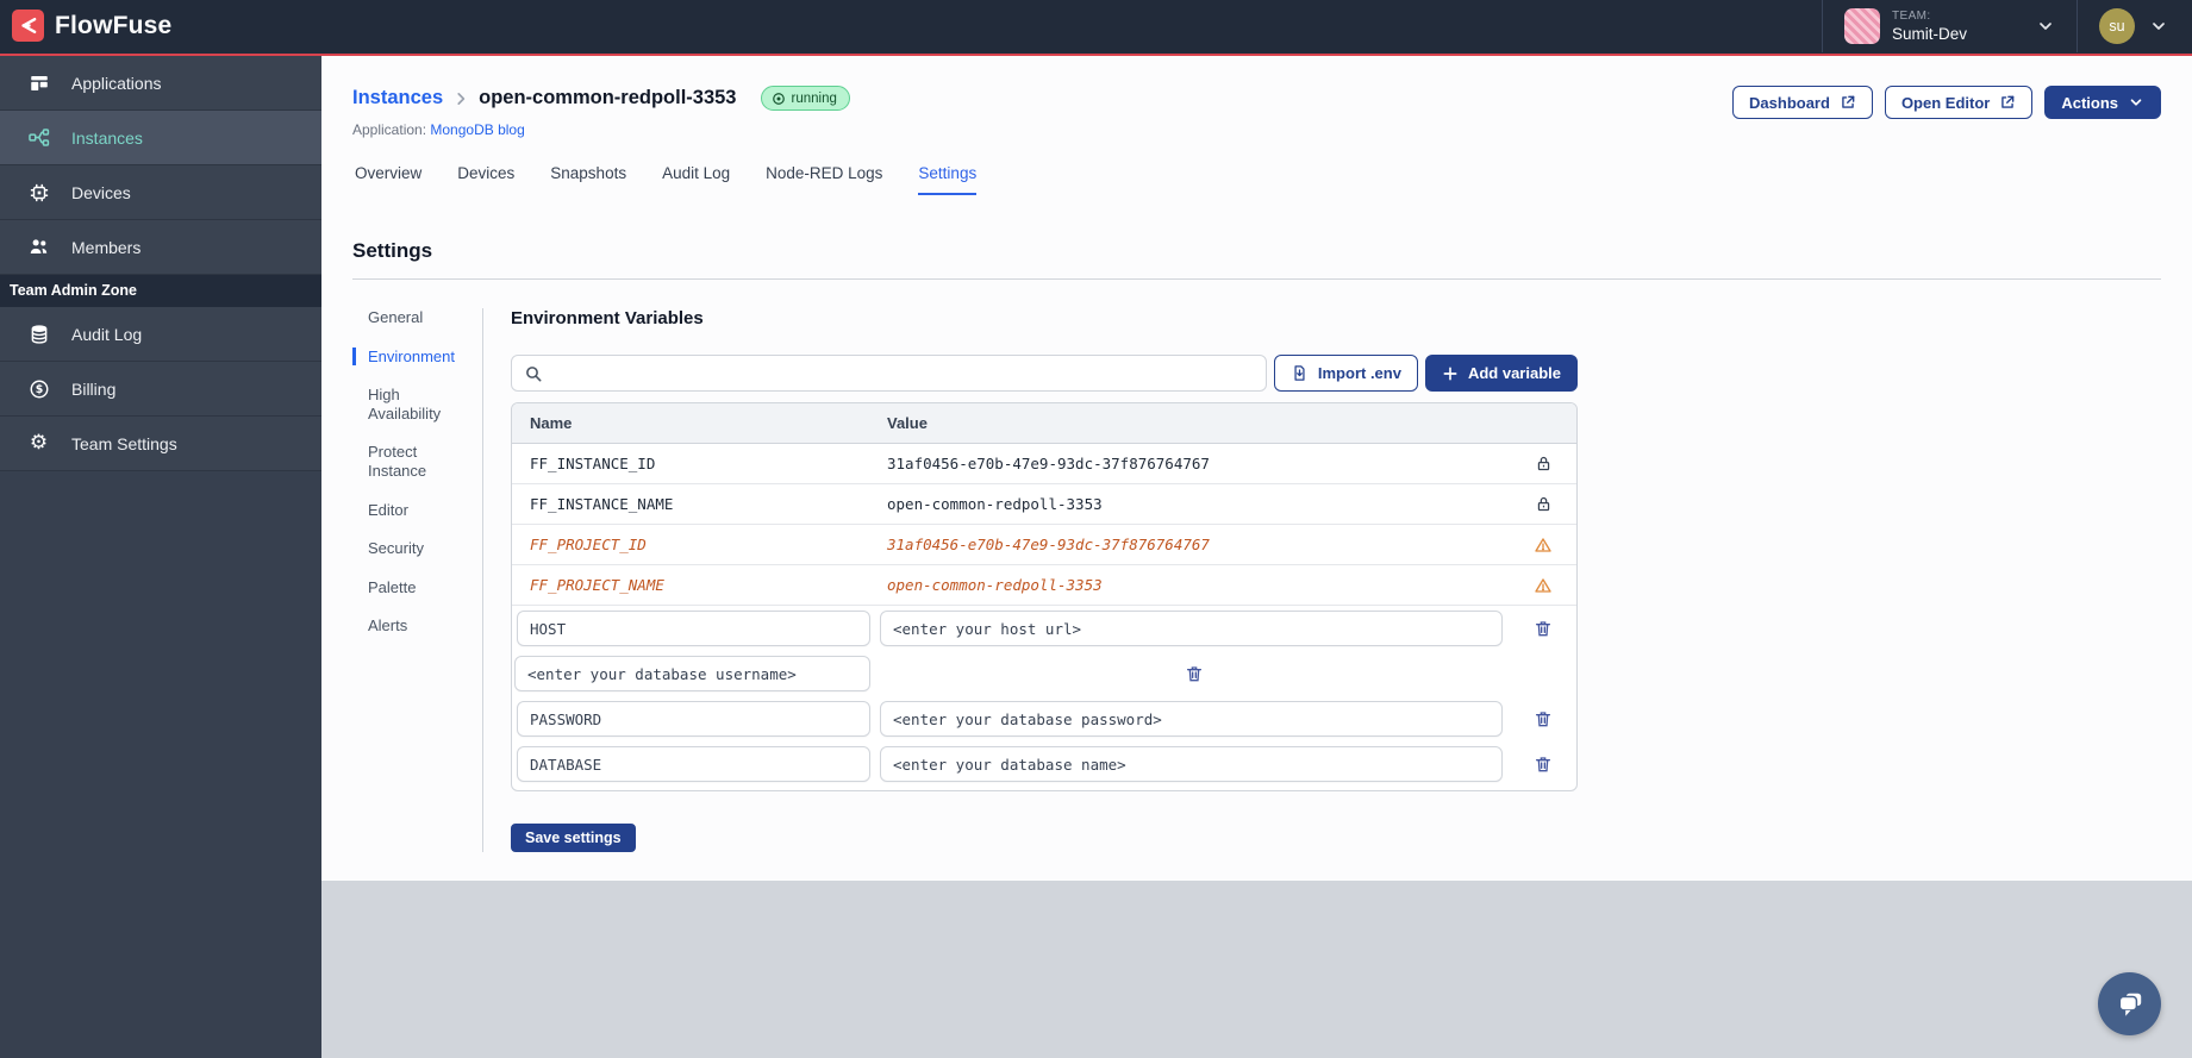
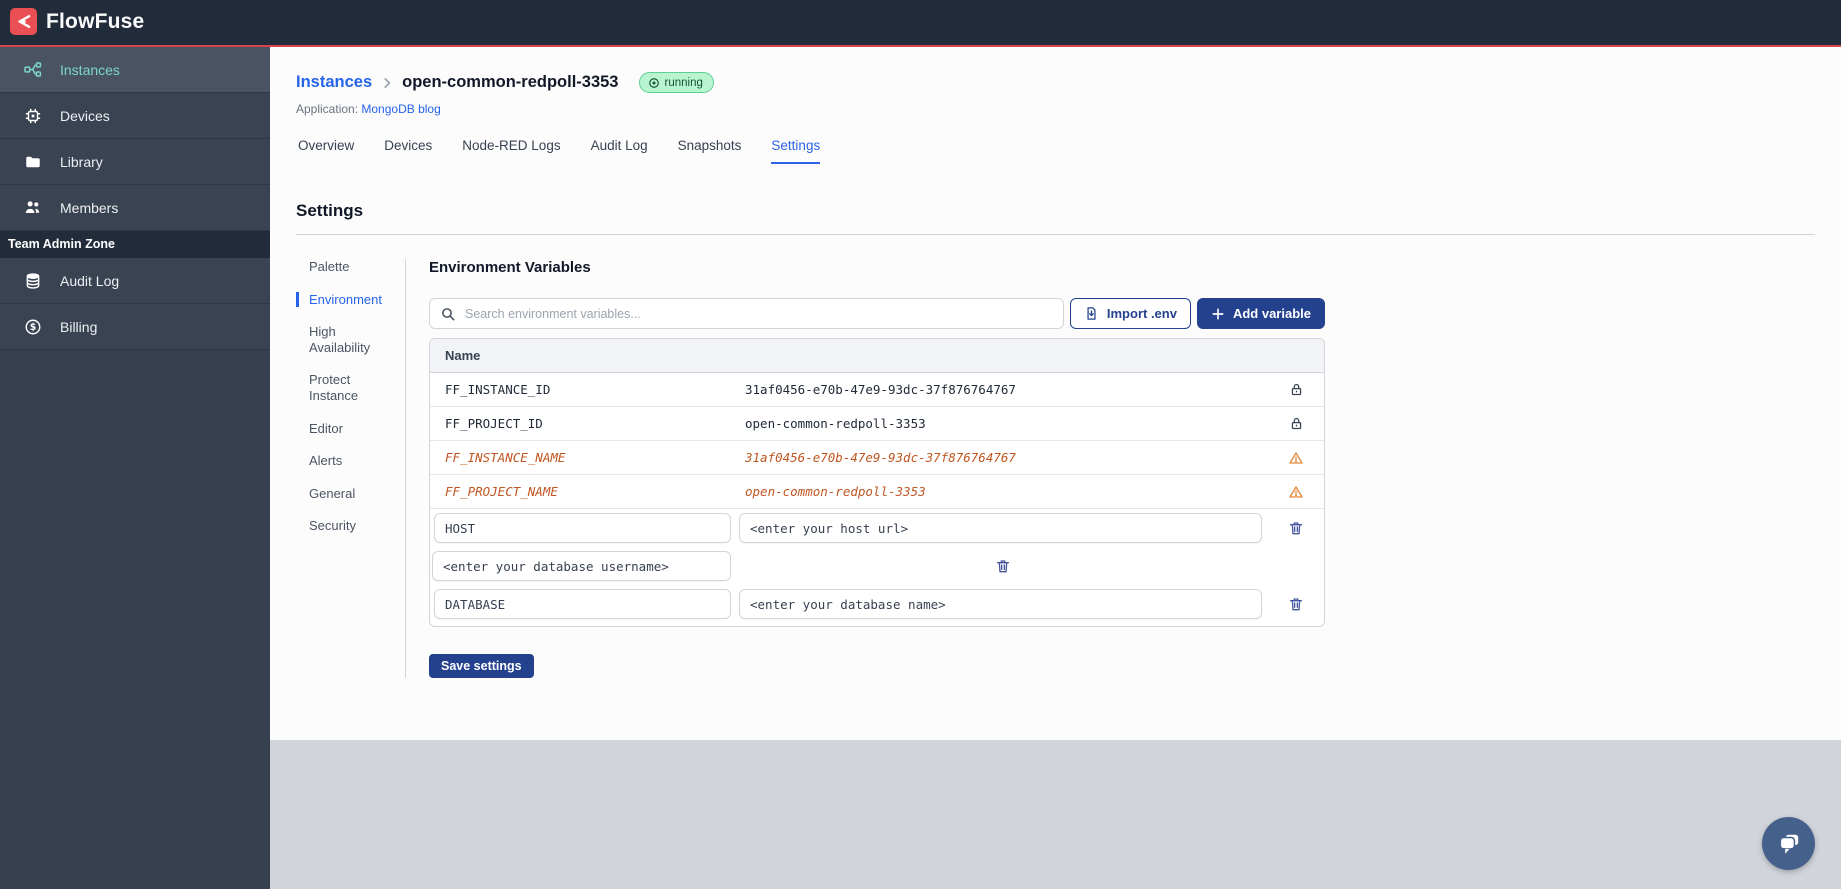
  FlowFuse
- TEAM:
- Sumit-Dev
- su
- Applications
  Instances
  Devices
+ Library
  Members
  Team Admin Zone
  Audit Log
  $
  Billing
- ⚙
- Team Settings
  Instances
  open-common-redpoll-3353
  running
  Application: MongoDB blog
- Dashboard
- Open Editor
- Actions
  Overview
  Devices
- Snapshots
+ Node-RED Logs
  Audit Log
- Node-RED Logs
+ Snapshots
  Settings
  Settings
- General
+ Palette
  Environment
  High Availability
  Protect Instance
  Editor
- Security
+ Alerts
- Palette
+ General
- Alerts
+ Security
  Environment Variables
+ Search environment variables...
  Import .env
  Add variable
  Name
- Value
  FF_INSTANCE_ID
  31af0456-e70b-47e9-93dc-37f876764767
- FF_INSTANCE_NAME
+ FF_PROJECT_ID
  open-common-redpoll-3353
- FF_PROJECT_ID
+ FF_INSTANCE_NAME
  31af0456-e70b-47e9-93dc-37f876764767
  FF_PROJECT_NAME
  open-common-redpoll-3353
  HOST
  <enter your host url>
  <enter your database username>
- PASSWORD
- <enter your database password>
  DATABASE
  <enter your database name>
  Save settings
